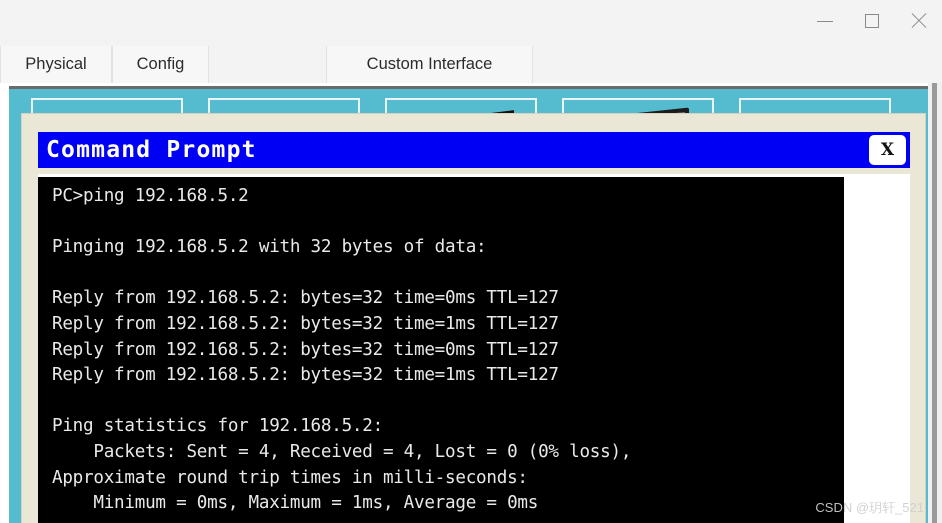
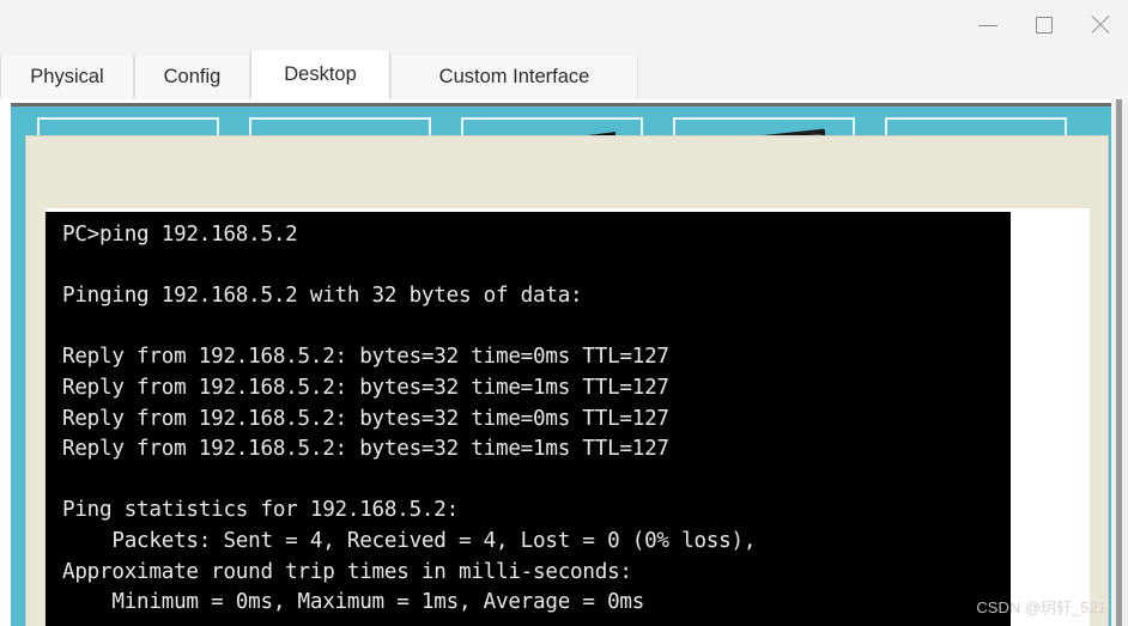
  Physical
  Config
+ Desktop
  Custom Interface
- Command Prompt
- X
  PC>ping 192.168.5.2
  Pinging 192.168.5.2 with 32 bytes of data:
  Reply from 192.168.5.2: bytes=32 time=0ms TTL=127
  Reply from 192.168.5.2: bytes=32 time=1ms TTL=127
  Reply from 192.168.5.2: bytes=32 time=0ms TTL=127
  Reply from 192.168.5.2: bytes=32 time=1ms TTL=127
  Ping statistics for 192.168.5.2:
  Packets: Sent = 4, Received = 4, Lost = 0 (0% loss),
  Approximate round trip times in milli-seconds:
  Minimum = 0ms, Maximum = 1ms, Average = 0ms
  CSDN @玥轩_521
